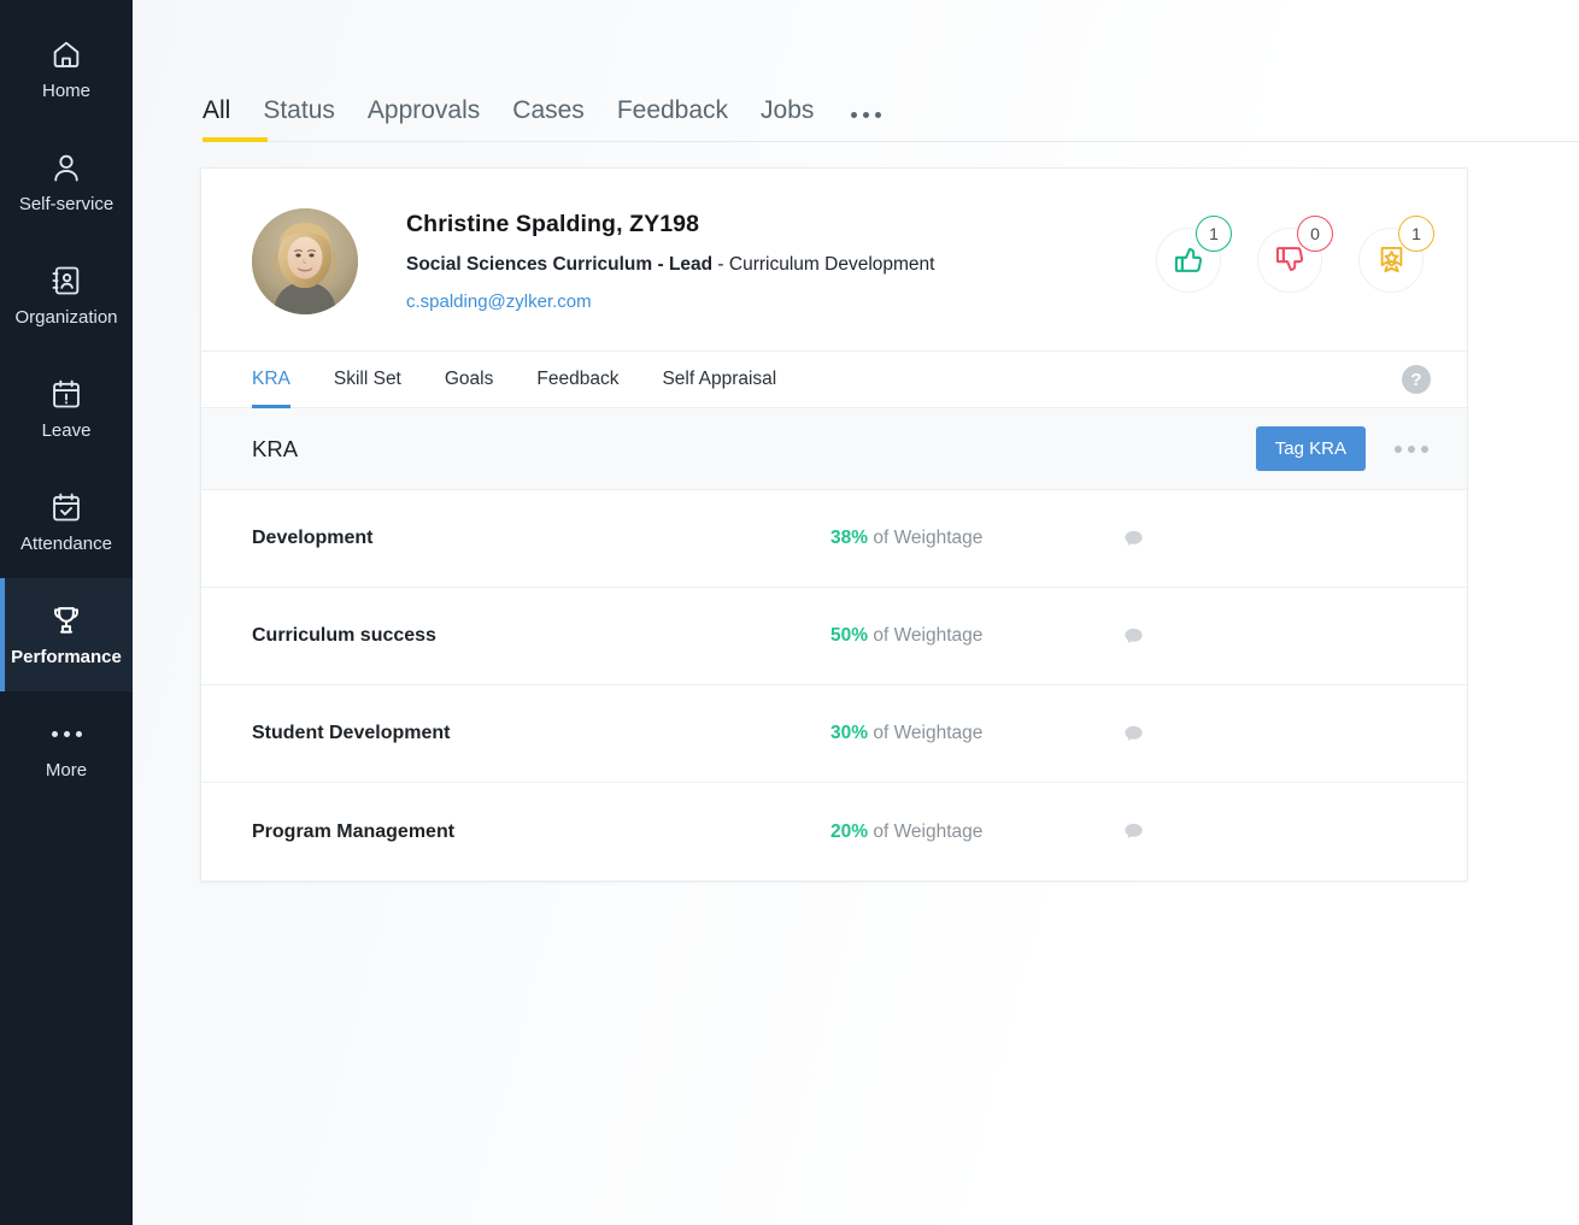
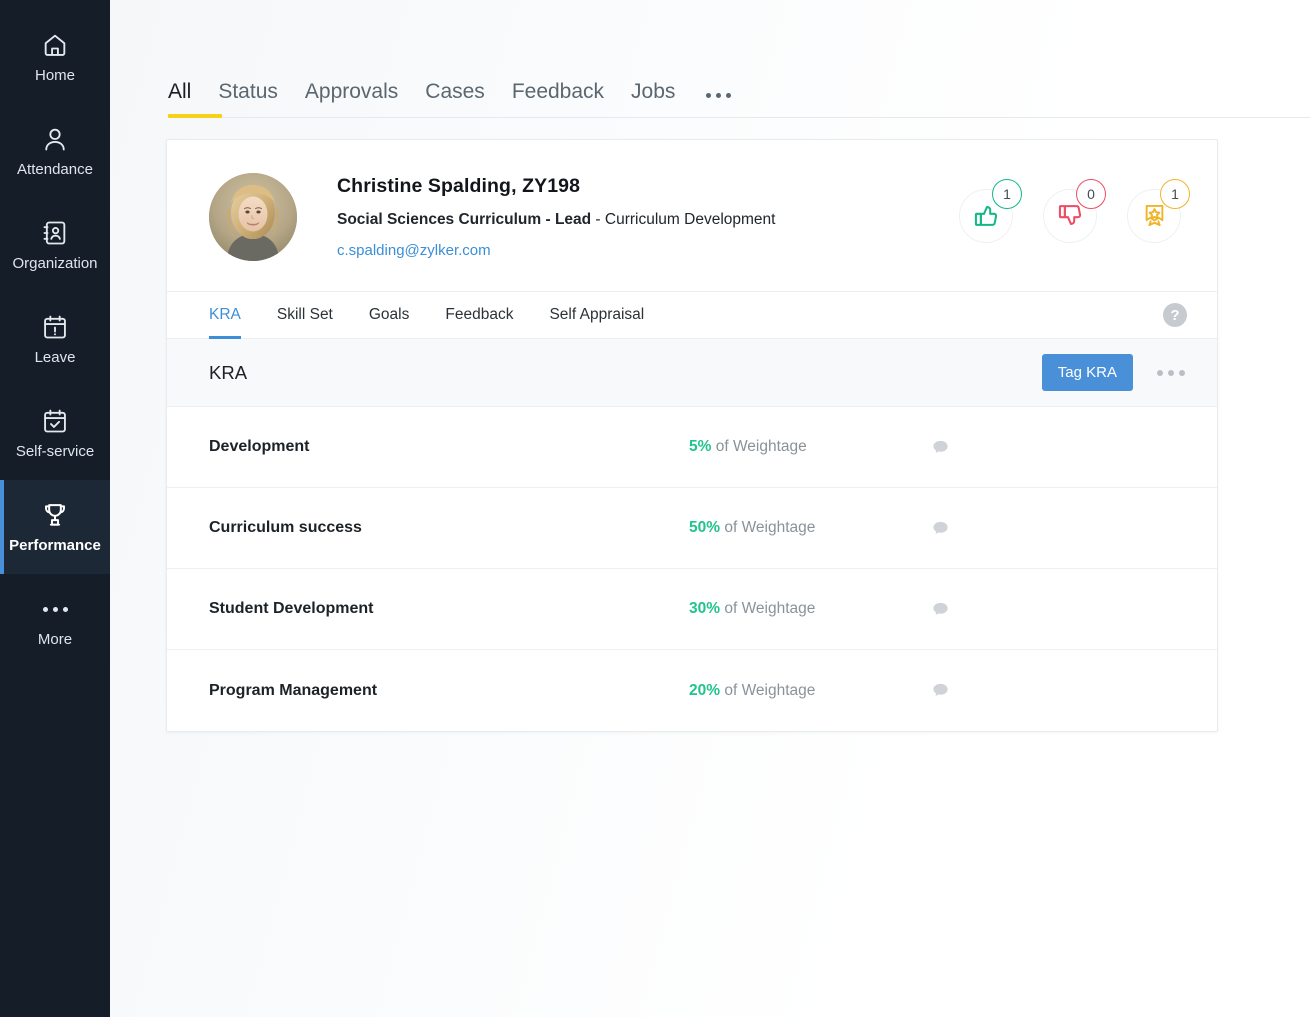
  Home
- Self-service
+ Attendance
  Organization
  Leave
- Attendance
+ Self-service
  Performance
  More
  All
  Status
  Approvals
  Cases
  Feedback
  Jobs
  Christine Spalding, ZY198
  Social Sciences Curriculum - Lead - Curriculum Development
  c.spalding@zylker.com
  1
  0
  1
  KRA
  Skill Set
  Goals
  Feedback
  Self Appraisal
  ?
  KRA
  Tag KRA
  Development
- 38% of Weightage
+ 5% of Weightage
  Curriculum success
  50% of Weightage
  Student Development
  30% of Weightage
  Program Management
  20% of Weightage
